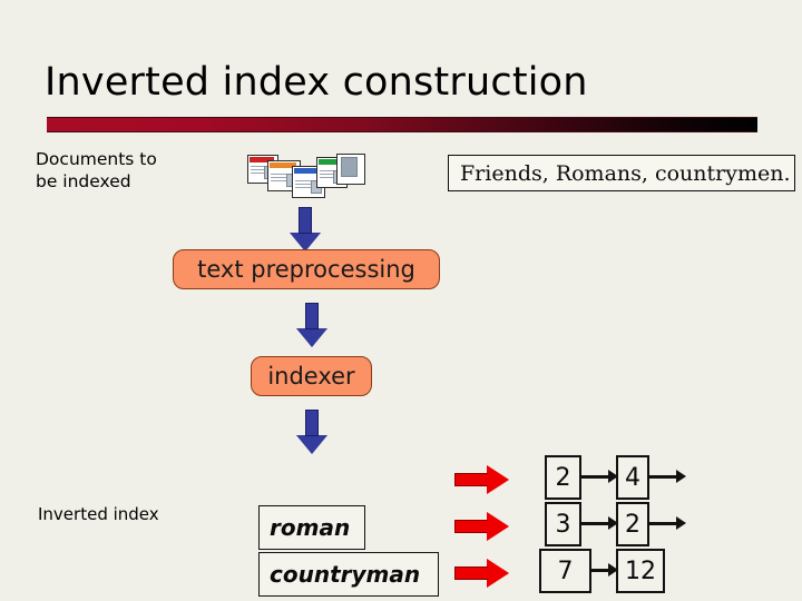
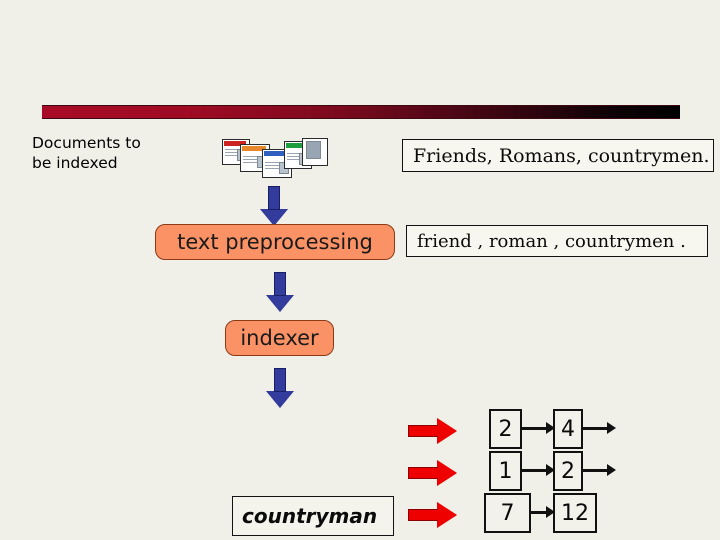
- Inverted index construction
  Documents to
  be indexed
  Friends, Romans, countrymen.
  text preprocessing
+ friend , roman , countrymen .
  indexer
- Inverted index
- roman
  countryman
  2
  4
- 3
+ 1
  2
  7
  12
